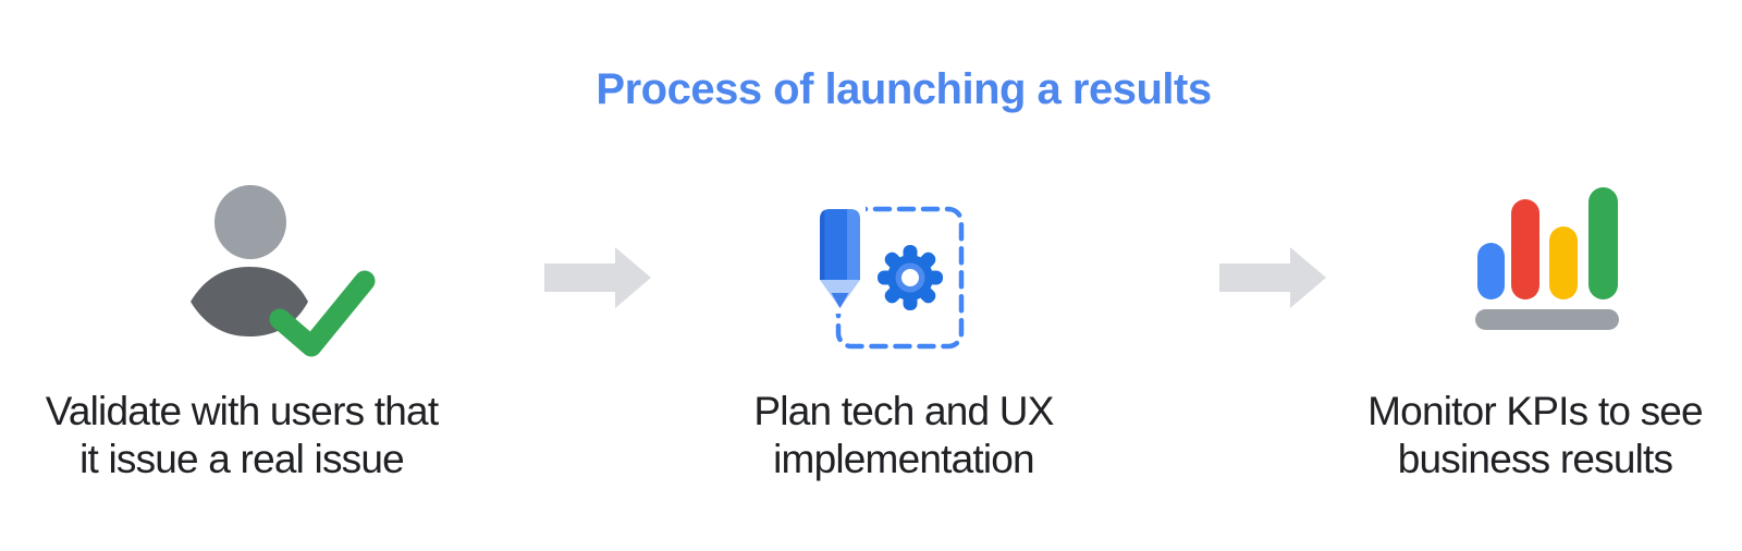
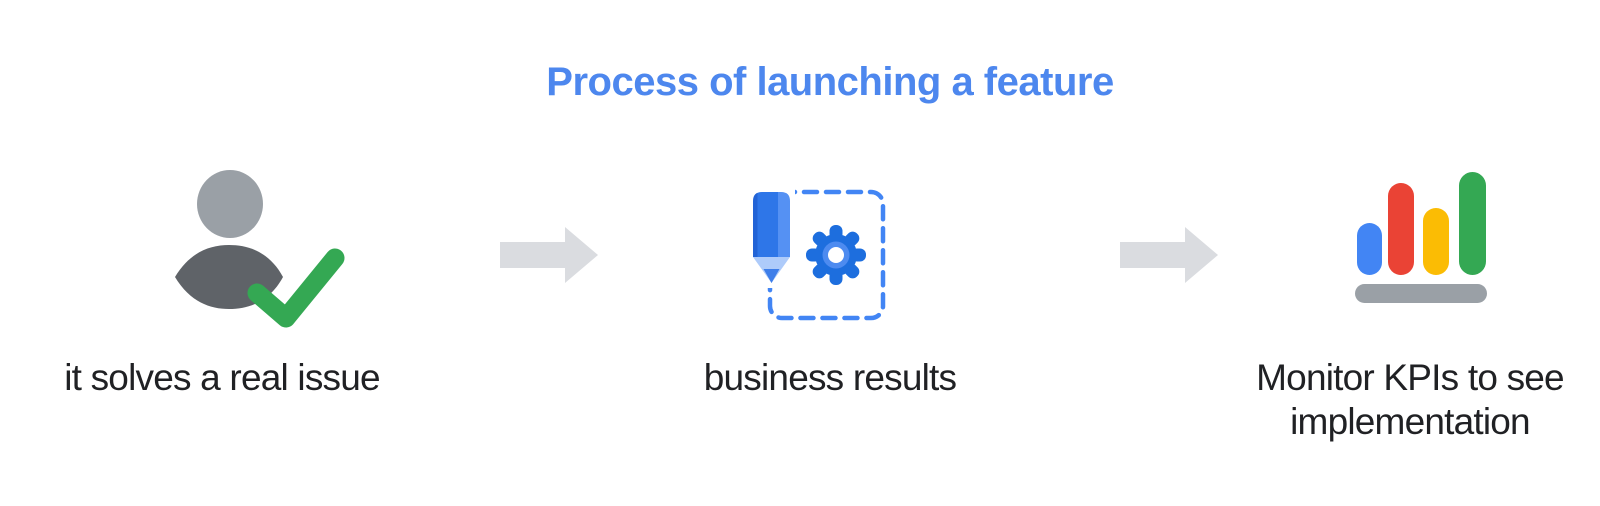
- Process of launching a results
+ Process of launching a feature
- Validate with users that
- it issue a real issue
+ it solves a real issue
- Plan tech and UX
- implementation
+ business results
  Monitor KPIs to see
- business results
+ implementation
